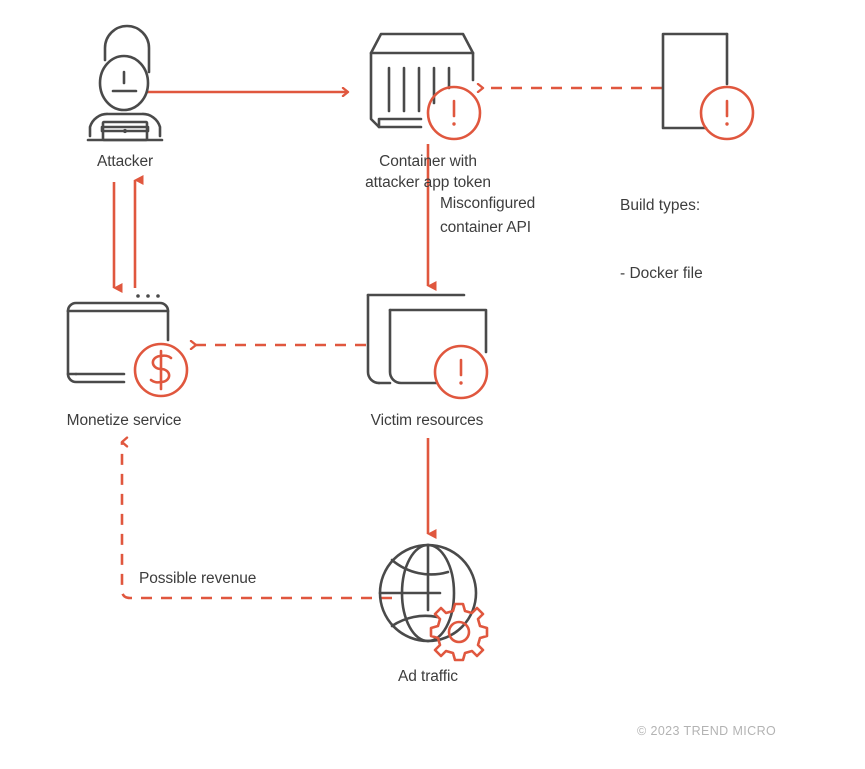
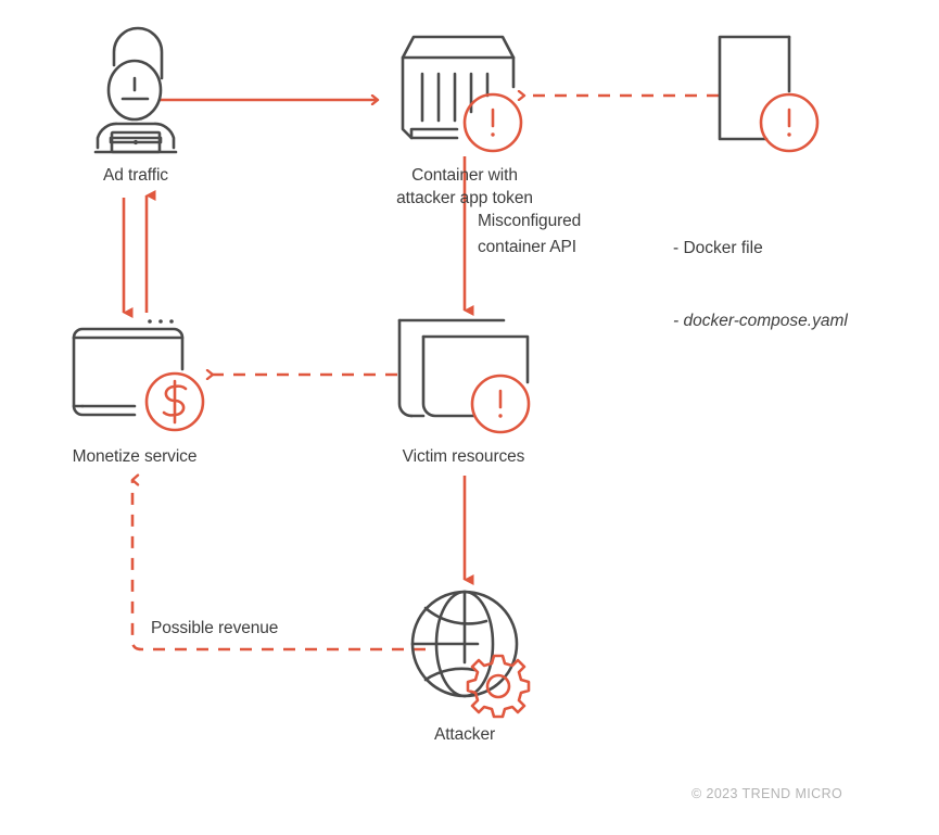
- Attacker
+ Ad traffic
  Container with
  attacker app token
  Misconfigured
  container API
- Build types:
  - Docker file
+ - docker-compose.yaml
  Monetize service
  Victim resources
  Possible revenue
- Ad traffic
+ Attacker
  © 2023 TREND MICRO
